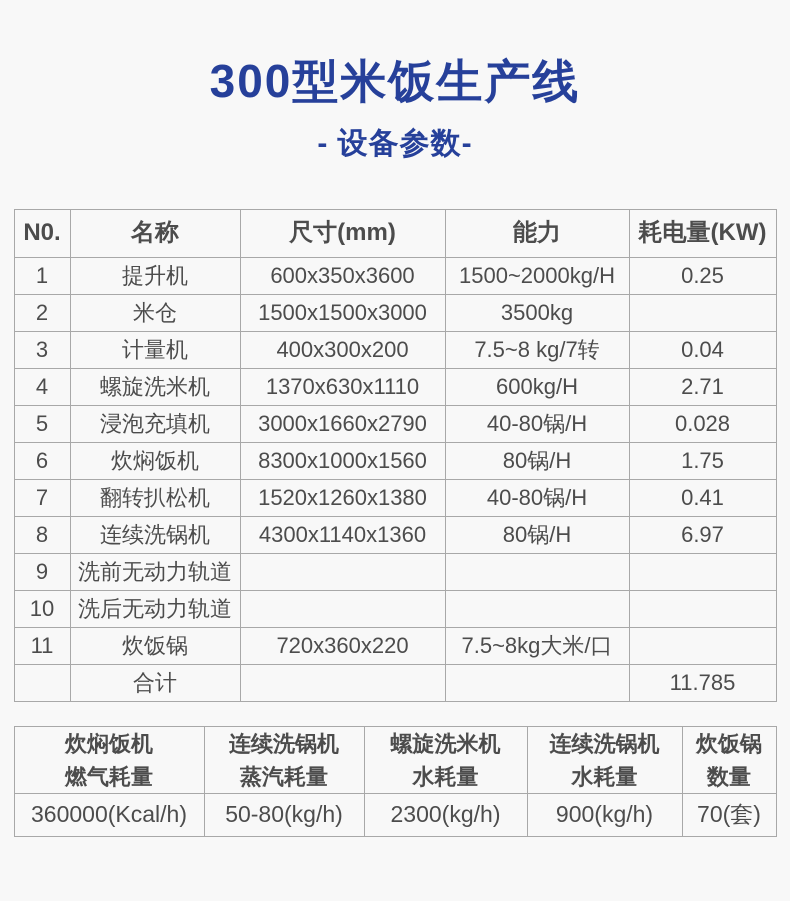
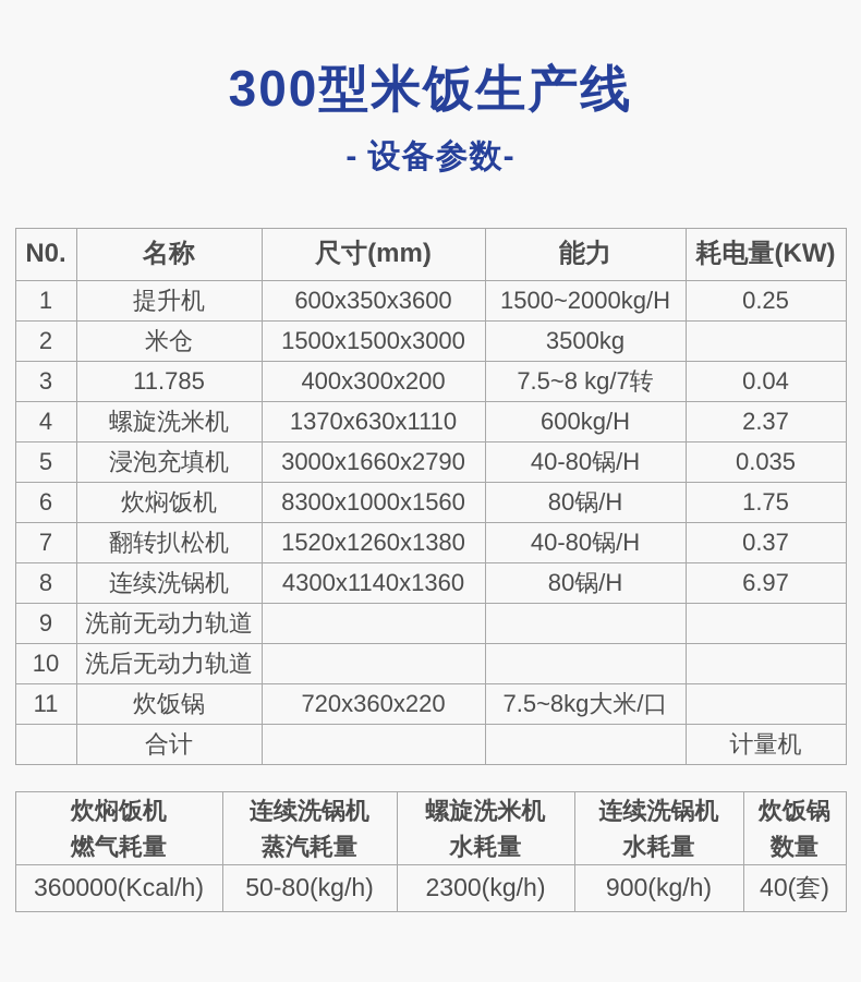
  300型米饭生产线
  - 设备参数-
  N0.	名称	尺寸(mm)	能力	耗电量(KW)
  1	提升机	600x350x3600	1500~2000kg/H	0.25
  2	米仓	1500x1500x3000	3500kg
- 3	计量机	400x300x200	7.5~8 kg/7转	0.04
+ 3	11.785	400x300x200	7.5~8 kg/7转	0.04
- 4	螺旋洗米机	1370x630x1110	600kg/H	2.71
+ 4	螺旋洗米机	1370x630x1110	600kg/H	2.37
- 5	浸泡充填机	3000x1660x2790	40-80锅/H	0.028
+ 5	浸泡充填机	3000x1660x2790	40-80锅/H	0.035
  6	炊焖饭机	8300x1000x1560	80锅/H	1.75
- 7	翻转扒松机	1520x1260x1380	40-80锅/H	0.41
+ 7	翻转扒松机	1520x1260x1380	40-80锅/H	0.37
  8	连续洗锅机	4300x1140x1360	80锅/H	6.97
  9	洗前无动力轨道
  10	洗后无动力轨道
  11	炊饭锅	720x360x220	7.5~8kg大米/口
- 	合计			11.785
+ 	合计			计量机
  炊焖饭机燃气耗量	连续洗锅机蒸汽耗量	螺旋洗米机水耗量	连续洗锅机水耗量	炊饭锅数量
- 360000(Kcal/h)	50-80(kg/h)	2300(kg/h)	900(kg/h)	70(套)
+ 360000(Kcal/h)	50-80(kg/h)	2300(kg/h)	900(kg/h)	40(套)
